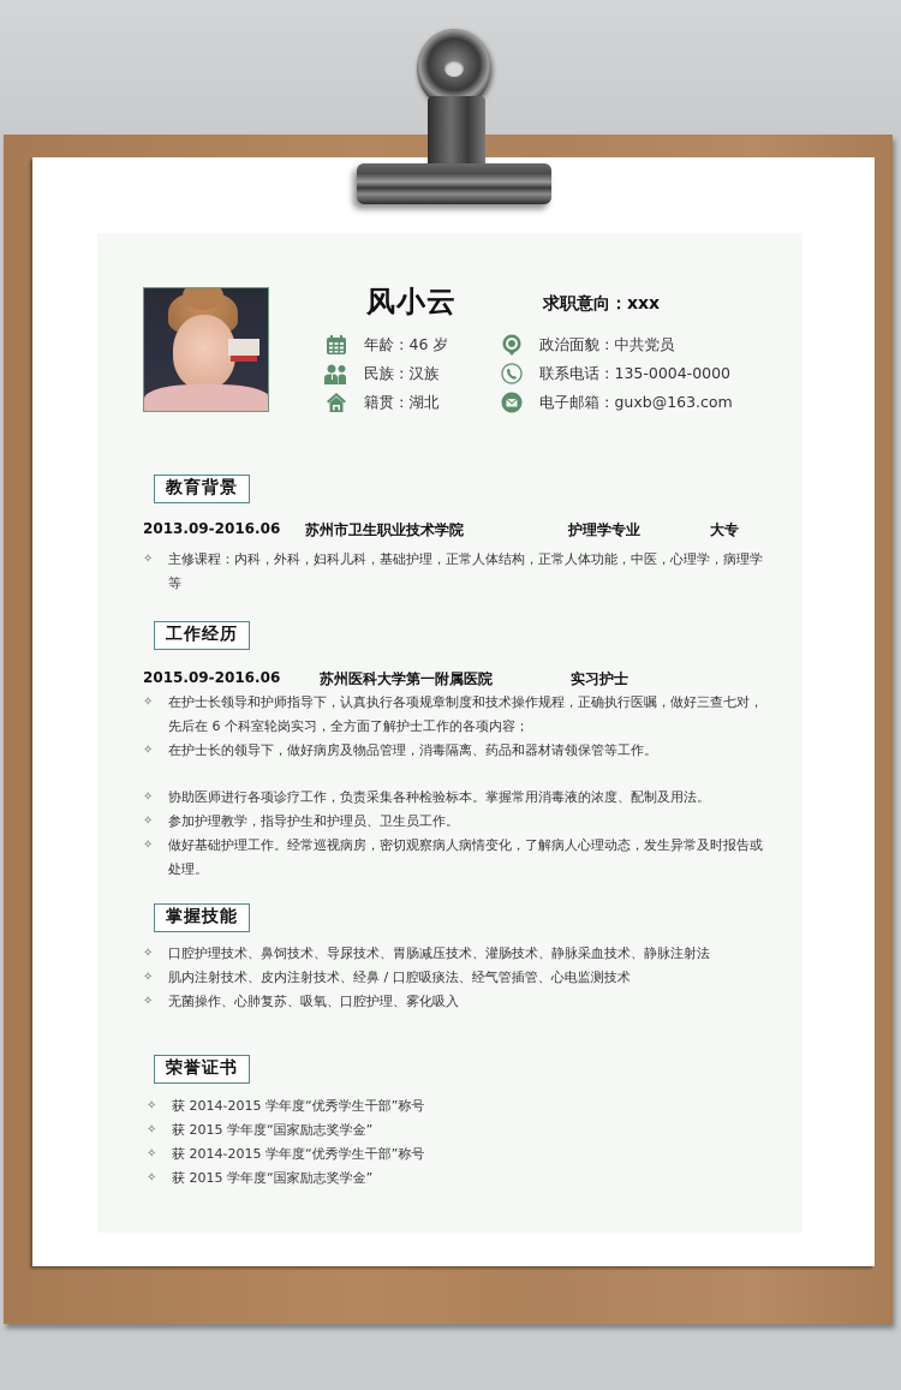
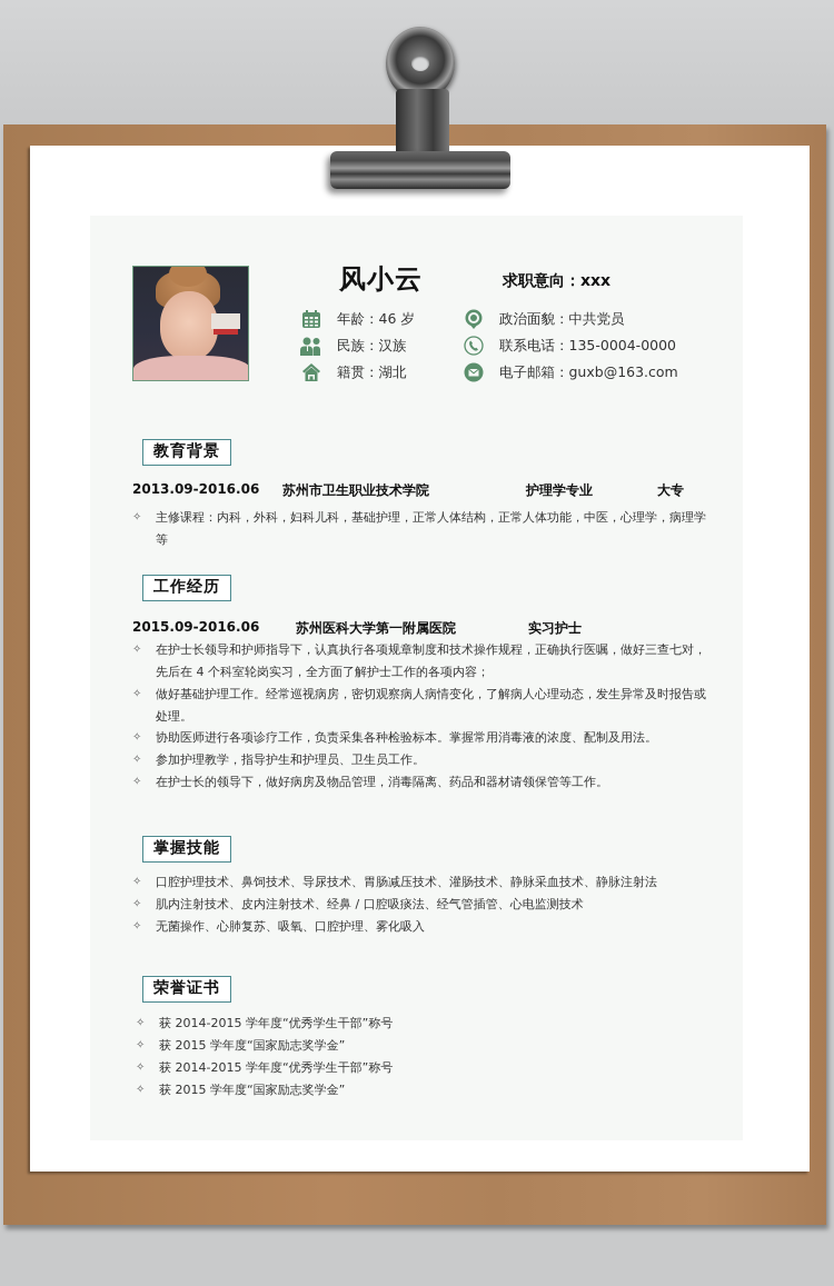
  风小云
  求职意向：xxx
  年龄：46 岁
  民族：汉族
  籍贯：湖北
  政治面貌：中共党员
  联系电话：135-0004-0000
  电子邮箱：guxb@163.com
  教育背景
  2013.09-2016.06
  苏州市卫生职业技术学院
  护理学专业
  大专
  ✧
  主修课程：内科，外科，妇科儿科，基础护理，正常人体结构，正常人体功能，中医，心理学，病理学等
  工作经历
  2015.09-2016.06
  苏州医科大学第一附属医院
  实习护士
  ✧
- 在护士长领导和护师指导下，认真执行各项规章制度和技术操作规程，正确执行医嘱，做好三查七对，先后在 6 个科室轮岗实习，全方面了解护士工作的各项内容；
+ 在护士长领导和护师指导下，认真执行各项规章制度和技术操作规程，正确执行医嘱，做好三查七对，先后在 4 个科室轮岗实习，全方面了解护士工作的各项内容；
  ✧
- 在护士长的领导下，做好病房及物品管理，消毒隔离、药品和器材请领保管等工作。
+ 做好基础护理工作。经常巡视病房，密切观察病人病情变化，了解病人心理动态，发生异常及时报告或处理。
  ✧
  协助医师进行各项诊疗工作，负责采集各种检验标本。掌握常用消毒液的浓度、配制及用法。
  ✧
  参加护理教学，指导护生和护理员、卫生员工作。
  ✧
- 做好基础护理工作。经常巡视病房，密切观察病人病情变化，了解病人心理动态，发生异常及时报告或处理。
+ 在护士长的领导下，做好病房及物品管理，消毒隔离、药品和器材请领保管等工作。
  掌握技能
  ✧
  口腔护理技术、鼻饲技术、导尿技术、胃肠减压技术、灌肠技术、静脉采血技术、静脉注射法
  ✧
  肌内注射技术、皮内注射技术、经鼻 / 口腔吸痰法、经气管插管、心电监测技术
  ✧
  无菌操作、心肺复苏、吸氧、口腔护理、雾化吸入
  荣誉证书
  ✧
  获 2014-2015 学年度“优秀学生干部”称号
  ✧
  获 2015 学年度“国家励志奖学金”
  ✧
  获 2014-2015 学年度“优秀学生干部”称号
  ✧
  获 2015 学年度“国家励志奖学金”
